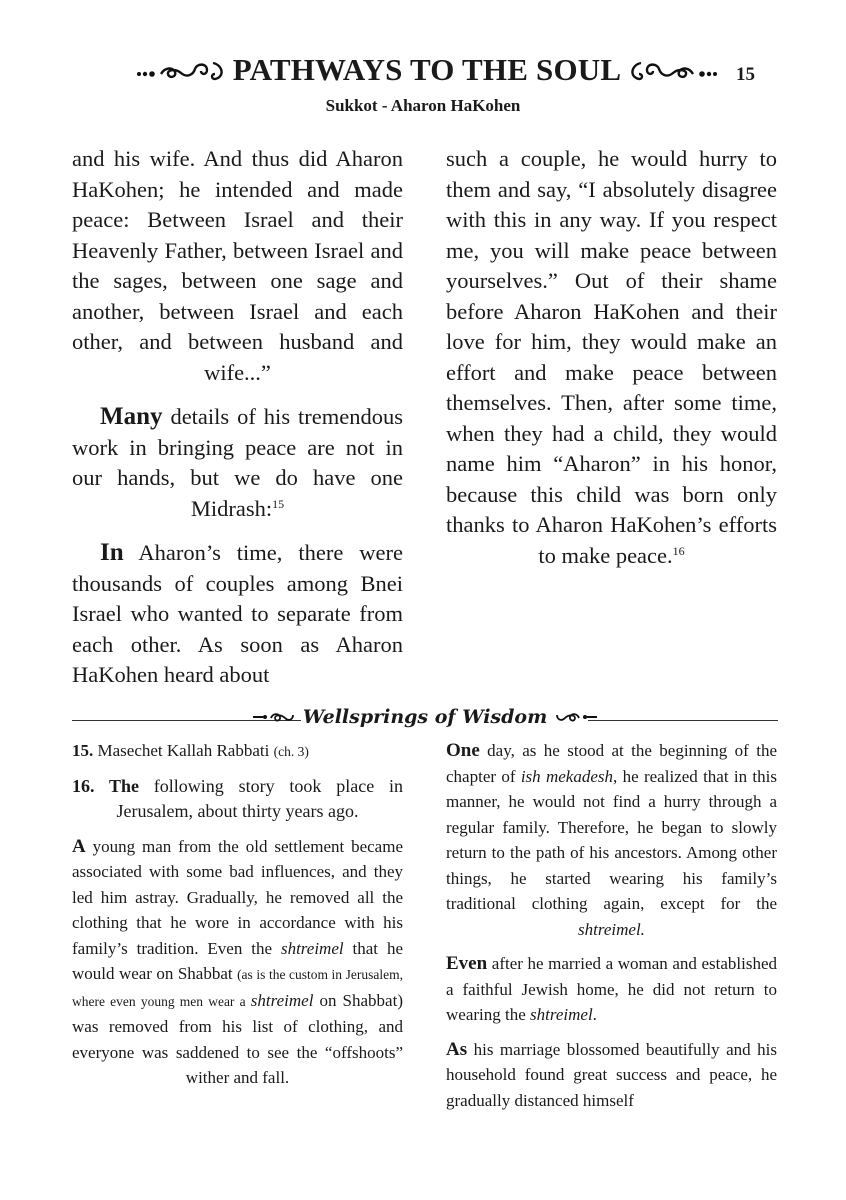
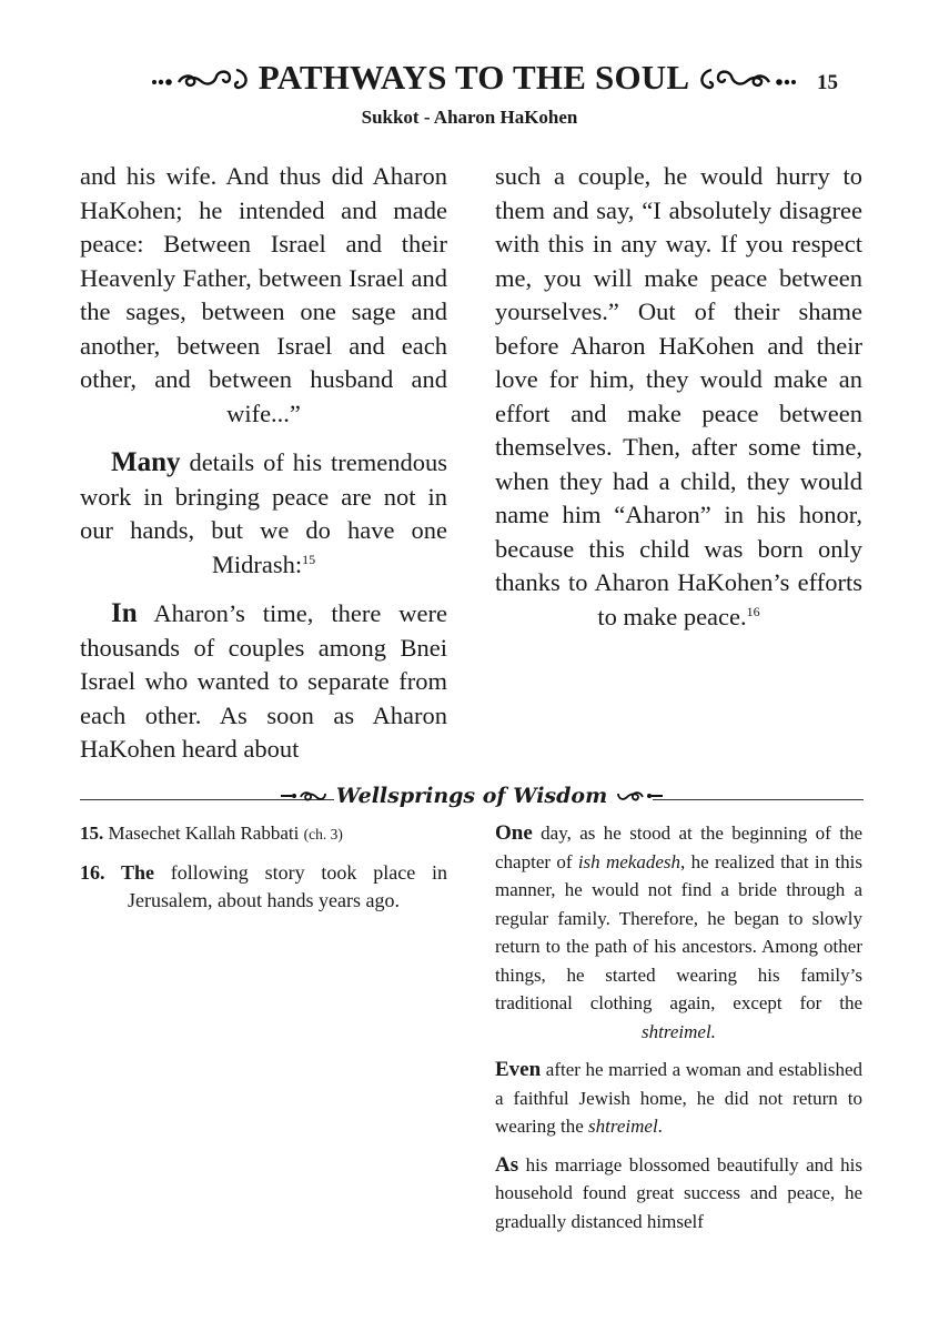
  PATHWAYS TO THE SOUL
  15
  Sukkot - Aharon HaKohen
  and his wife. And thus did Aharon HaKohen; he intended and made peace: Between Israel and their Heavenly Father, between Israel and the sages, between one sage and another, between Israel and each other, and between husband and wife...”
  Many details of his tremendous work in bringing peace are not in our hands, but we do have one Midrash:15
  In Aharon’s time, there were thousands of couples among Bnei Israel who wanted to separate from each other. As soon as Aharon HaKohen heard about
  such a couple, he would hurry to them and say, “I absolutely disagree with this in any way. If you respect me, you will make peace between yourselves.” Out of their shame before Aharon HaKohen and their love for him, they would make an effort and make peace between themselves. Then, after some time, when they had a child, they would name him “Aharon” in his honor, because this child was born only thanks to Aharon HaKohen’s efforts to make peace.16
  Wellsprings of Wisdom
  15. Masechet Kallah Rabbati (ch. 3)
- 16. The following story took place in Jerusalem, about thirty years ago.
+ 16. The following story took place in Jerusalem, about hands years ago.
- A young man from the old settlement became associated with some bad influences, and they led him astray. Gradually, he removed all the clothing that he wore in accordance with his family’s tradition. Even the shtreimel that he would wear on Shabbat (as is the custom in Jerusalem, where even young men wear a shtreimel on Shabbat) was removed from his list of clothing, and everyone was saddened to see the “offshoots” wither and fall.
- One day, as he stood at the beginning of the chapter of ish mekadesh, he realized that in this manner, he would not find a hurry through a regular family. Therefore, he began to slowly return to the path of his ancestors. Among other things, he started wearing his family’s traditional clothing again, except for the shtreimel.
+ One day, as he stood at the beginning of the chapter of ish mekadesh, he realized that in this manner, he would not find a bride through a regular family. Therefore, he began to slowly return to the path of his ancestors. Among other things, he started wearing his family’s traditional clothing again, except for the shtreimel.
  Even after he married a woman and established a faithful Jewish home, he did not return to wearing the shtreimel.
  As his marriage blossomed beautifully and his household found great success and peace, he gradually distanced himself
